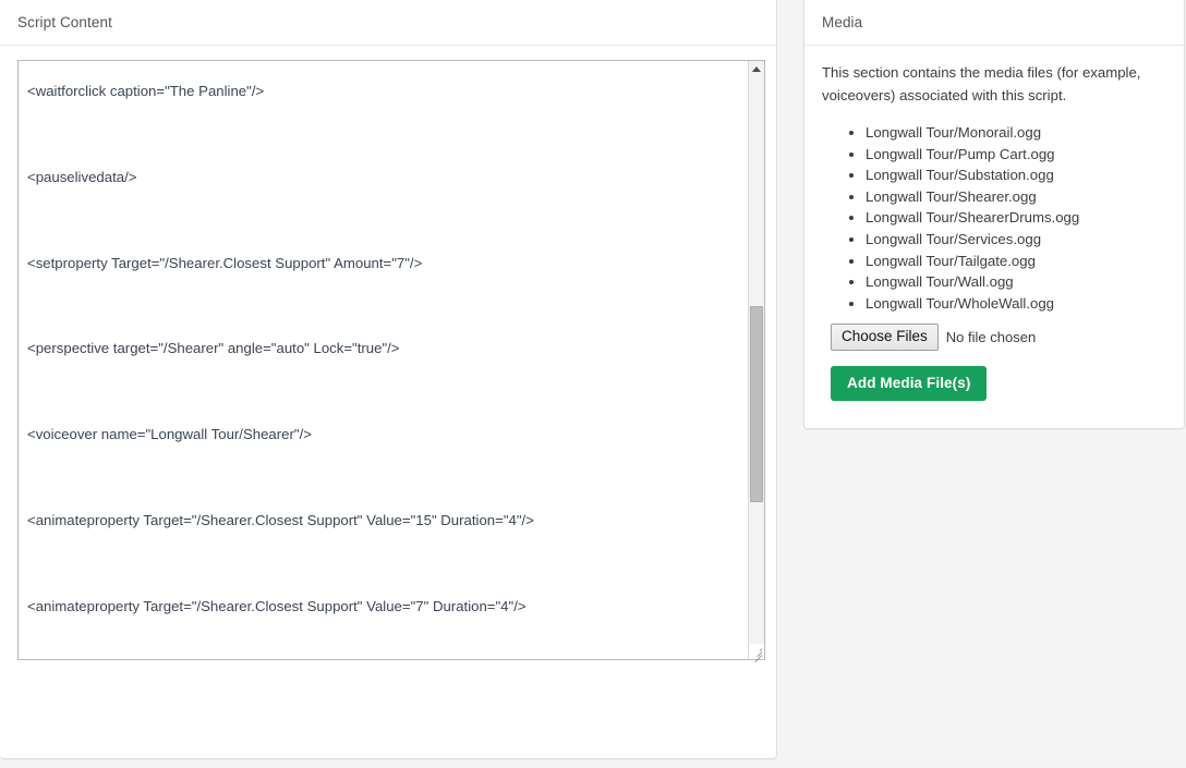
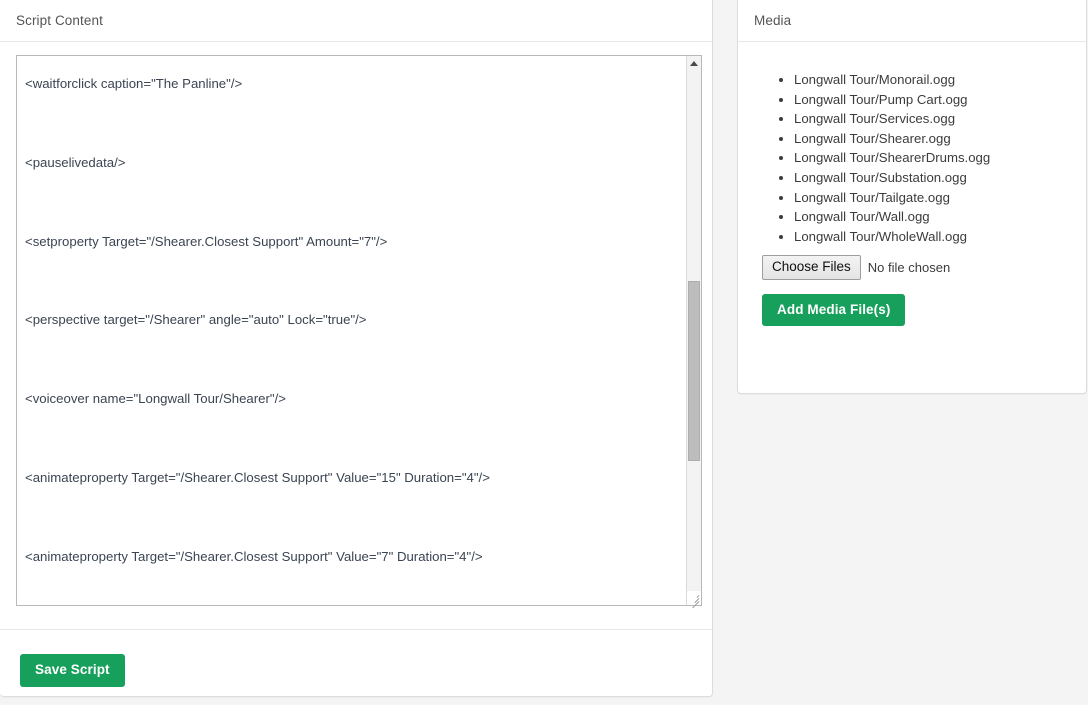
  Script Content
  <waitforclick caption="The Panline"/>
  <pauselivedata/>
  <setproperty Target="/Shearer.Closest Support" Amount="7"/>
  <perspective target="/Shearer" angle="auto" Lock="true"/>
  <voiceover name="Longwall Tour/Shearer"/>
  <animateproperty Target="/Shearer.Closest Support" Value="15" Duration="4"/>
  <animateproperty Target="/Shearer.Closest Support" Value="7" Duration="4"/>
+ Save Script
  Media
- This section contains the media files (for example, voiceovers) associated with this script.
  Longwall Tour/Monorail.ogg
  Longwall Tour/Pump Cart.ogg
- Longwall Tour/Substation.ogg
+ Longwall Tour/Services.ogg
  Longwall Tour/Shearer.ogg
  Longwall Tour/ShearerDrums.ogg
- Longwall Tour/Services.ogg
+ Longwall Tour/Substation.ogg
  Longwall Tour/Tailgate.ogg
  Longwall Tour/Wall.ogg
  Longwall Tour/WholeWall.ogg
  Choose Files
  No file chosen
  Add Media File(s)
